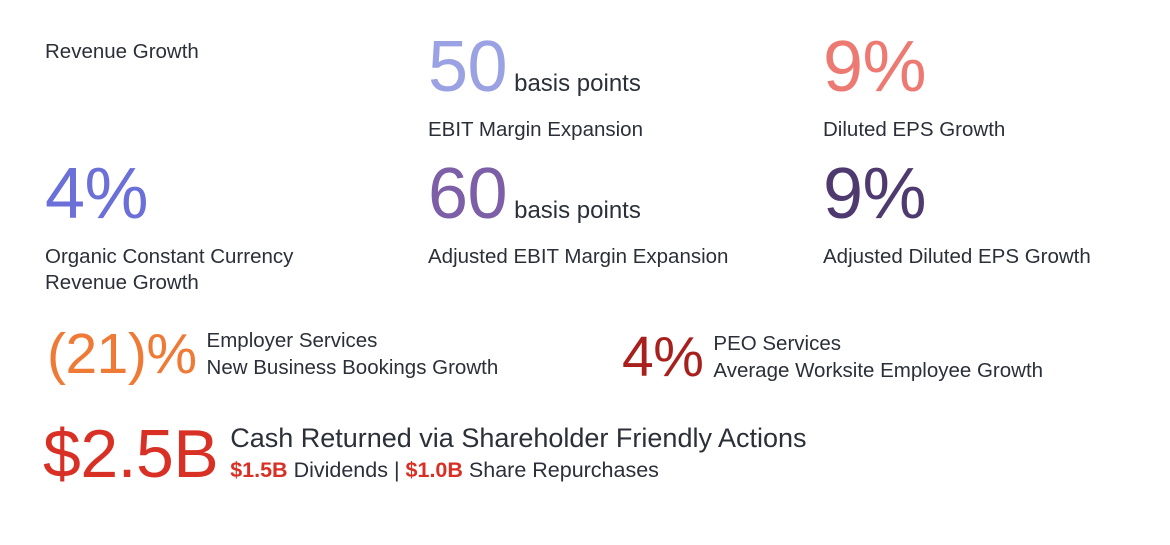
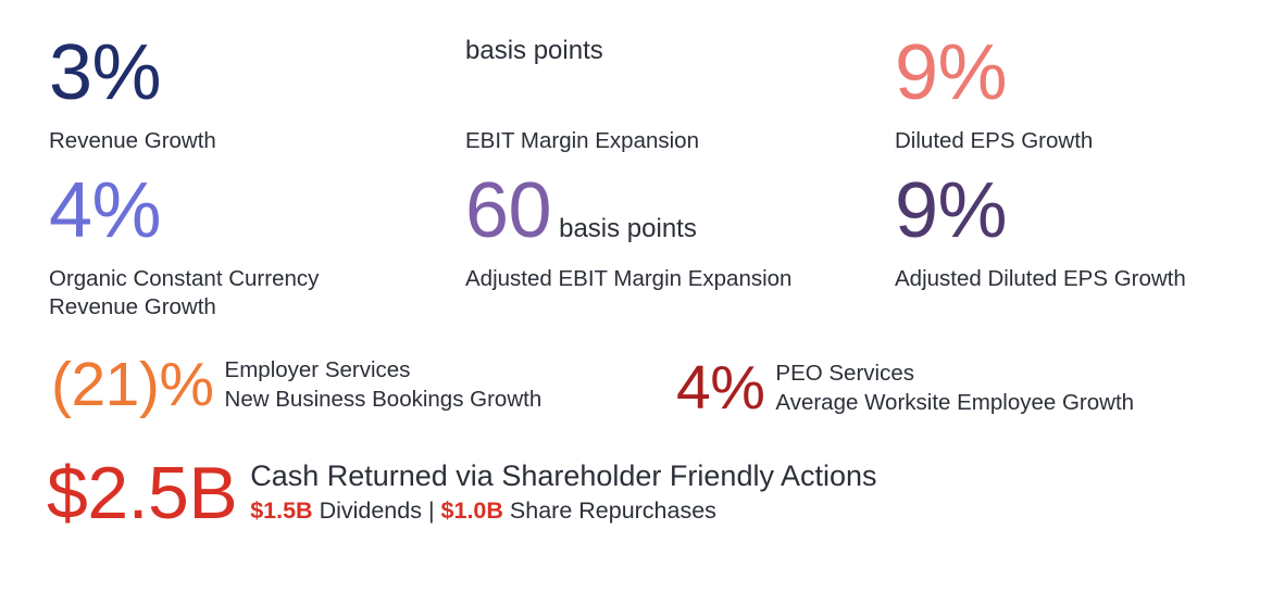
+ 3%
  Revenue Growth
- 50
  basis points
  EBIT Margin Expansion
  9%
  Diluted EPS Growth
  4%
  Organic Constant Currency
  Revenue Growth
  60
  basis points
  Adjusted EBIT Margin Expansion
  9%
  Adjusted Diluted EPS Growth
  (21)%
  Employer Services
  New Business Bookings Growth
  4%
  PEO Services
  Average Worksite Employee Growth
  $2.5B
  Cash Returned via Shareholder Friendly Actions
  $1.5B Dividends | $1.0B Share Repurchases
